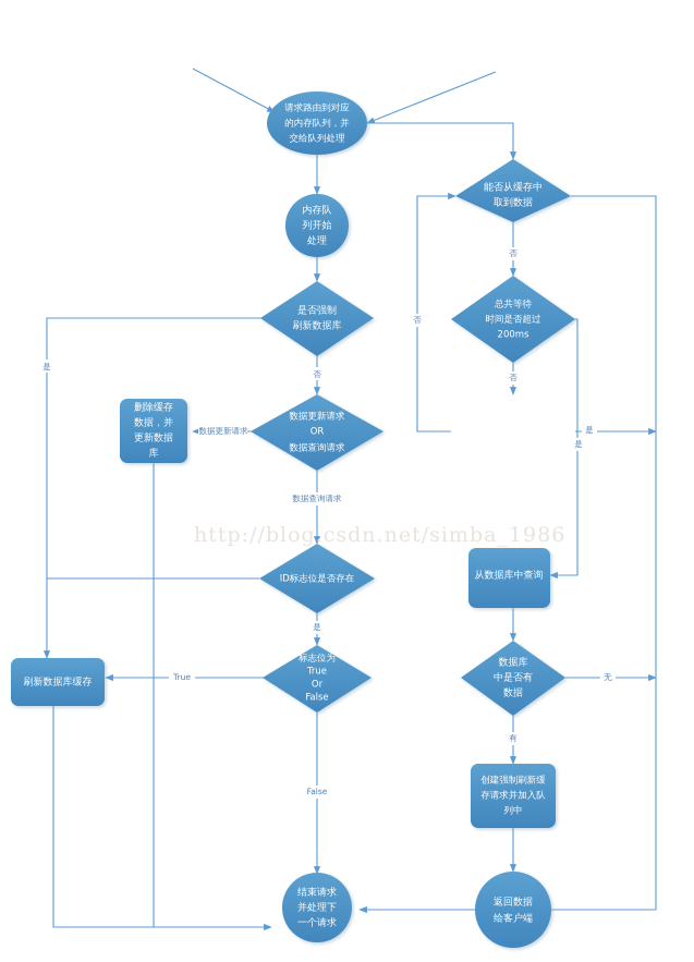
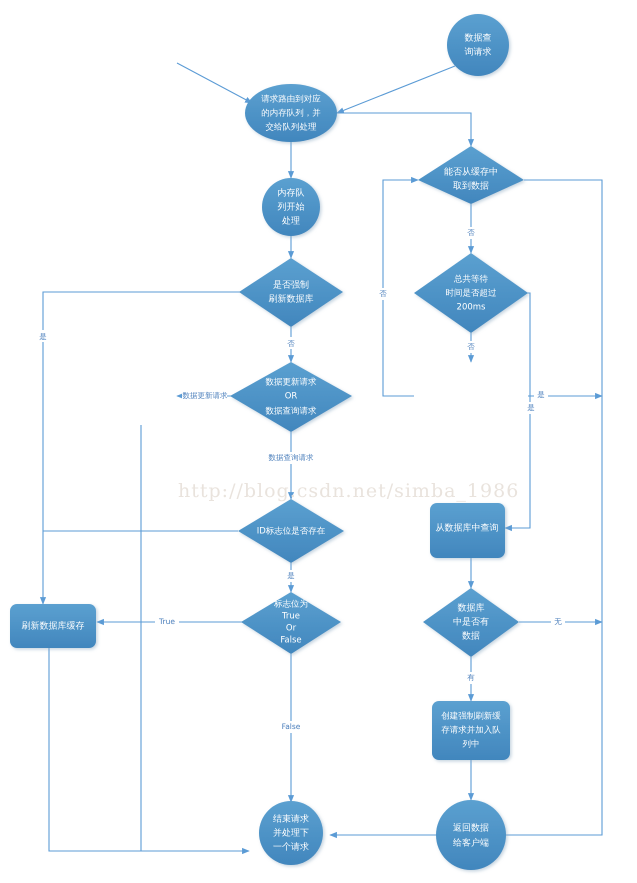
  http://blog.csdn.net/simba_1986
+ 数据查
+ 询请求
  请求路由到对应
  的内存队列，并
  交给队列处理
  内存队
  列开始
  处理
  是否强制
  刷新数据库
  数据更新请求
  OR
  数据查询请求
- 删除缓存
- 数据，并
- 更新数据
- 库
  ID标志位是否存在
  标志位为
  True
  Or
  False
  刷新数据库缓存
  结束请求
  并处理下
  一个请求
  能否从缓存中
  取到数据
  总共等待
  时间是否超过
  200ms
  从数据库中查询
  数据库
  中是否有
  数据
  创建强制刷新缓
  存请求并加入队
  列中
  返回数据
  给客户端
  是
  否
  数据更新请求
  数据查询请求
  是
  True
  False
  否
  否
  否
  是
  是
  无
  有
